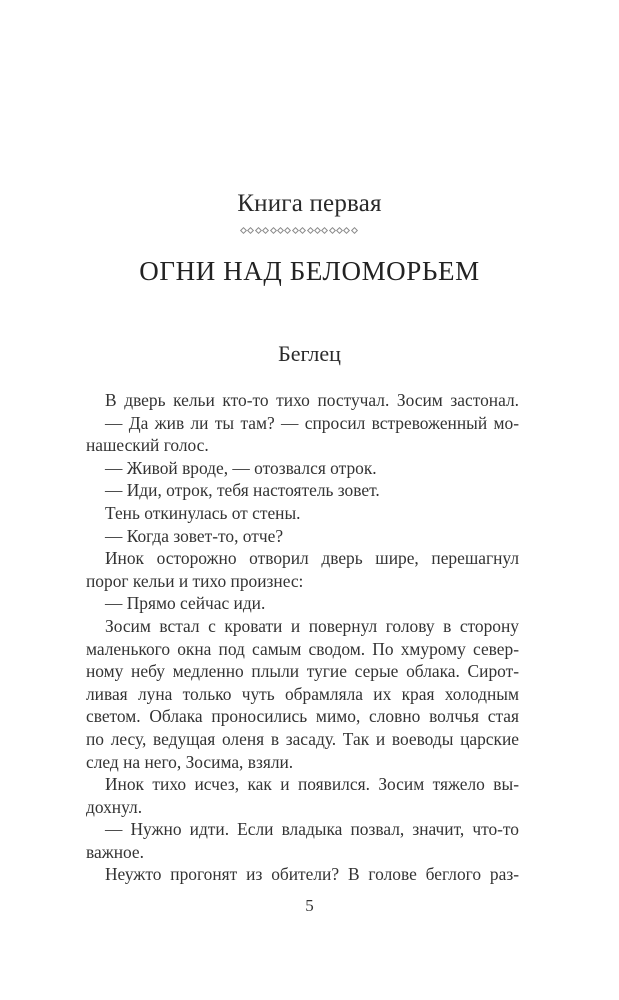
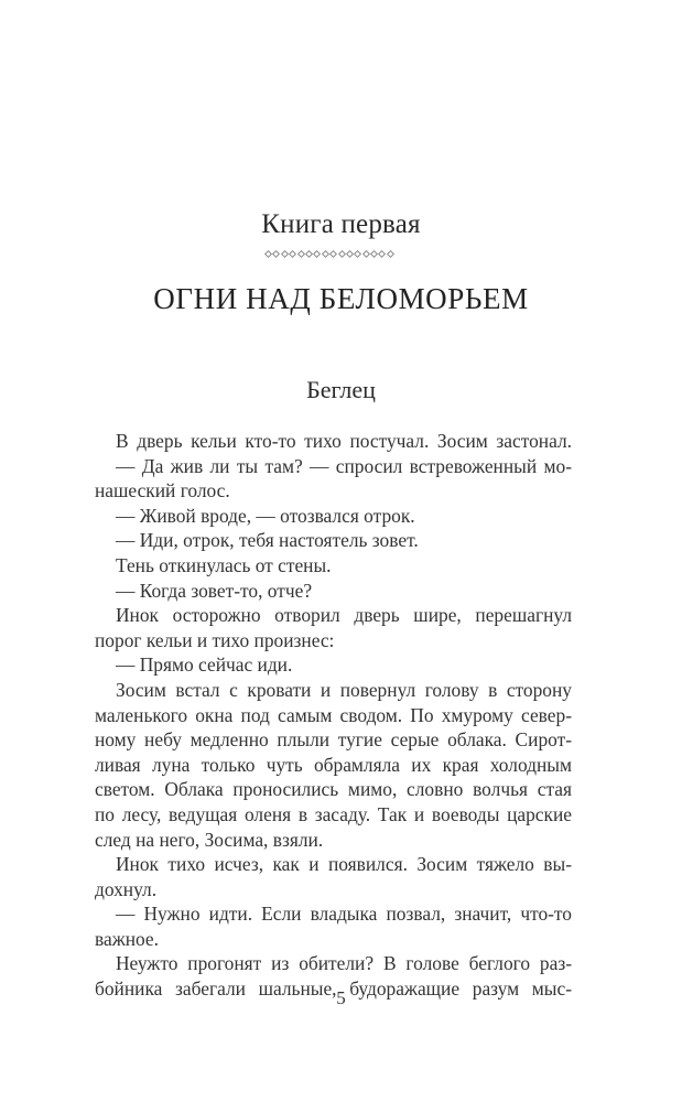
  Книга первая
  ОГНИ НАД БЕЛОМОРЬЕМ
  Беглец
  В дверь кельи кто-то тихо постучал. Зосим застонал.
  — Да жив ли ты там? — спросил встревоженный мо-
  нашеский голос.
  — Живой вроде, — отозвался отрок.
  — Иди, отрок, тебя настоятель зовет.
  Тень откинулась от стены.
  — Когда зовет-то, отче?
  Инок осторожно отворил дверь шире, перешагнул
  порог кельи и тихо произнес:
  — Прямо сейчас иди.
  Зосим встал с кровати и повернул голову в сторону
  маленького окна под самым сводом. По хмурому север-
  ному небу медленно плыли тугие серые облака. Сирот-
  ливая луна только чуть обрамляла их края холодным
  светом. Облака проносились мимо, словно волчья стая
  по лесу, ведущая оленя в засаду. Так и воеводы царские
  след на него, Зосима, взяли.
  Инок тихо исчез, как и появился. Зосим тяжело вы-
  дохнул.
  — Нужно идти. Если владыка позвал, значит, что-то
  важное.
  Неужто прогонят из обители? В голове беглого раз-
+ бойника забегали шальные, будоражащие разум мыс-
  5
